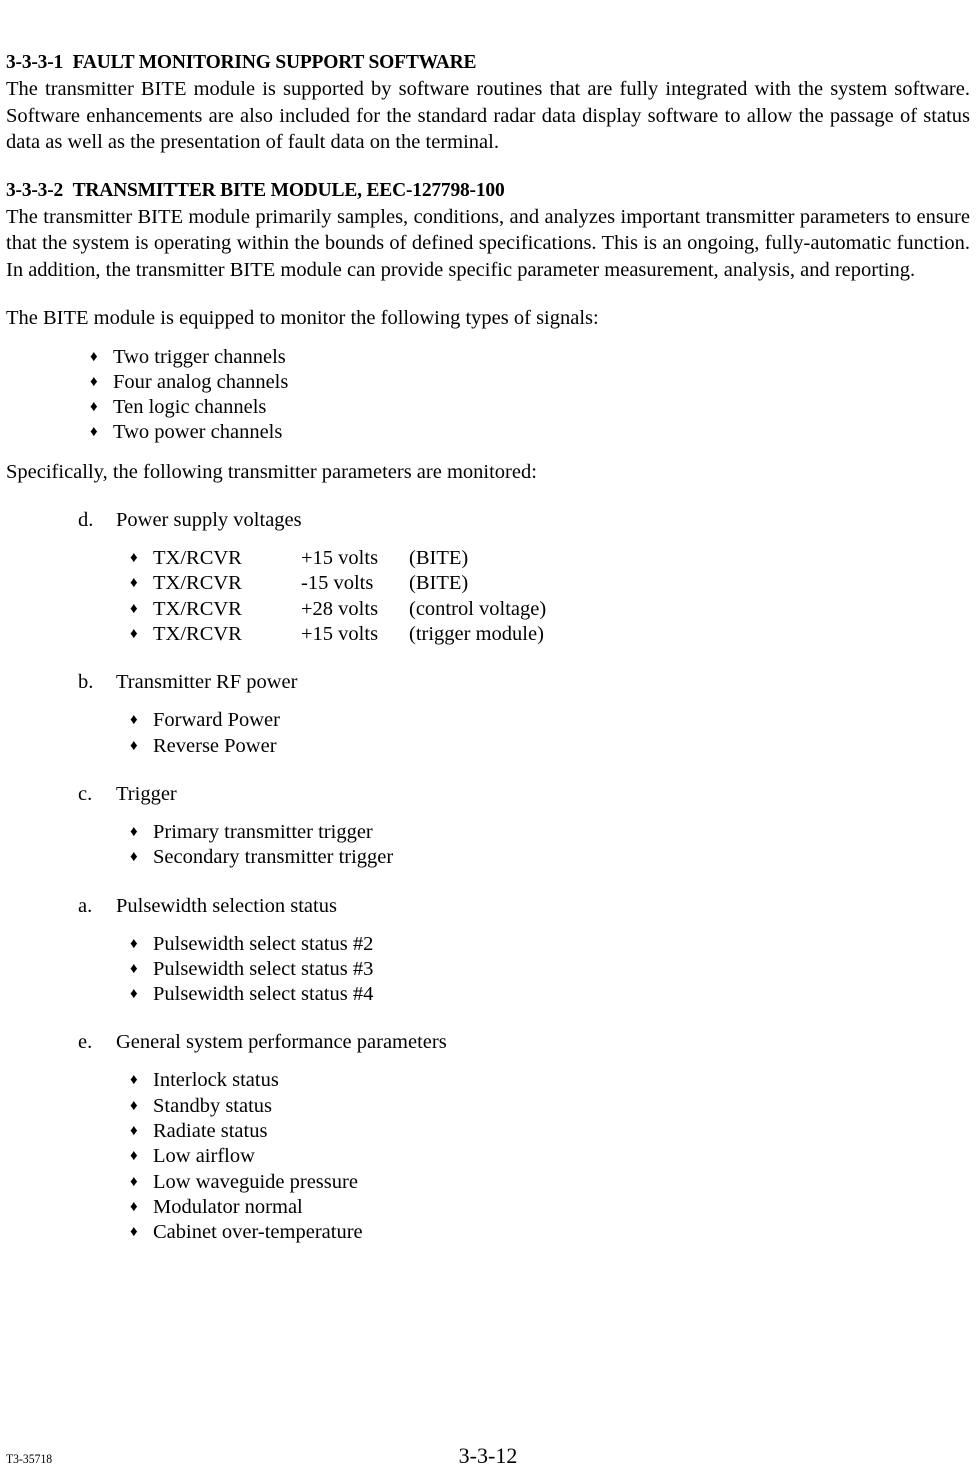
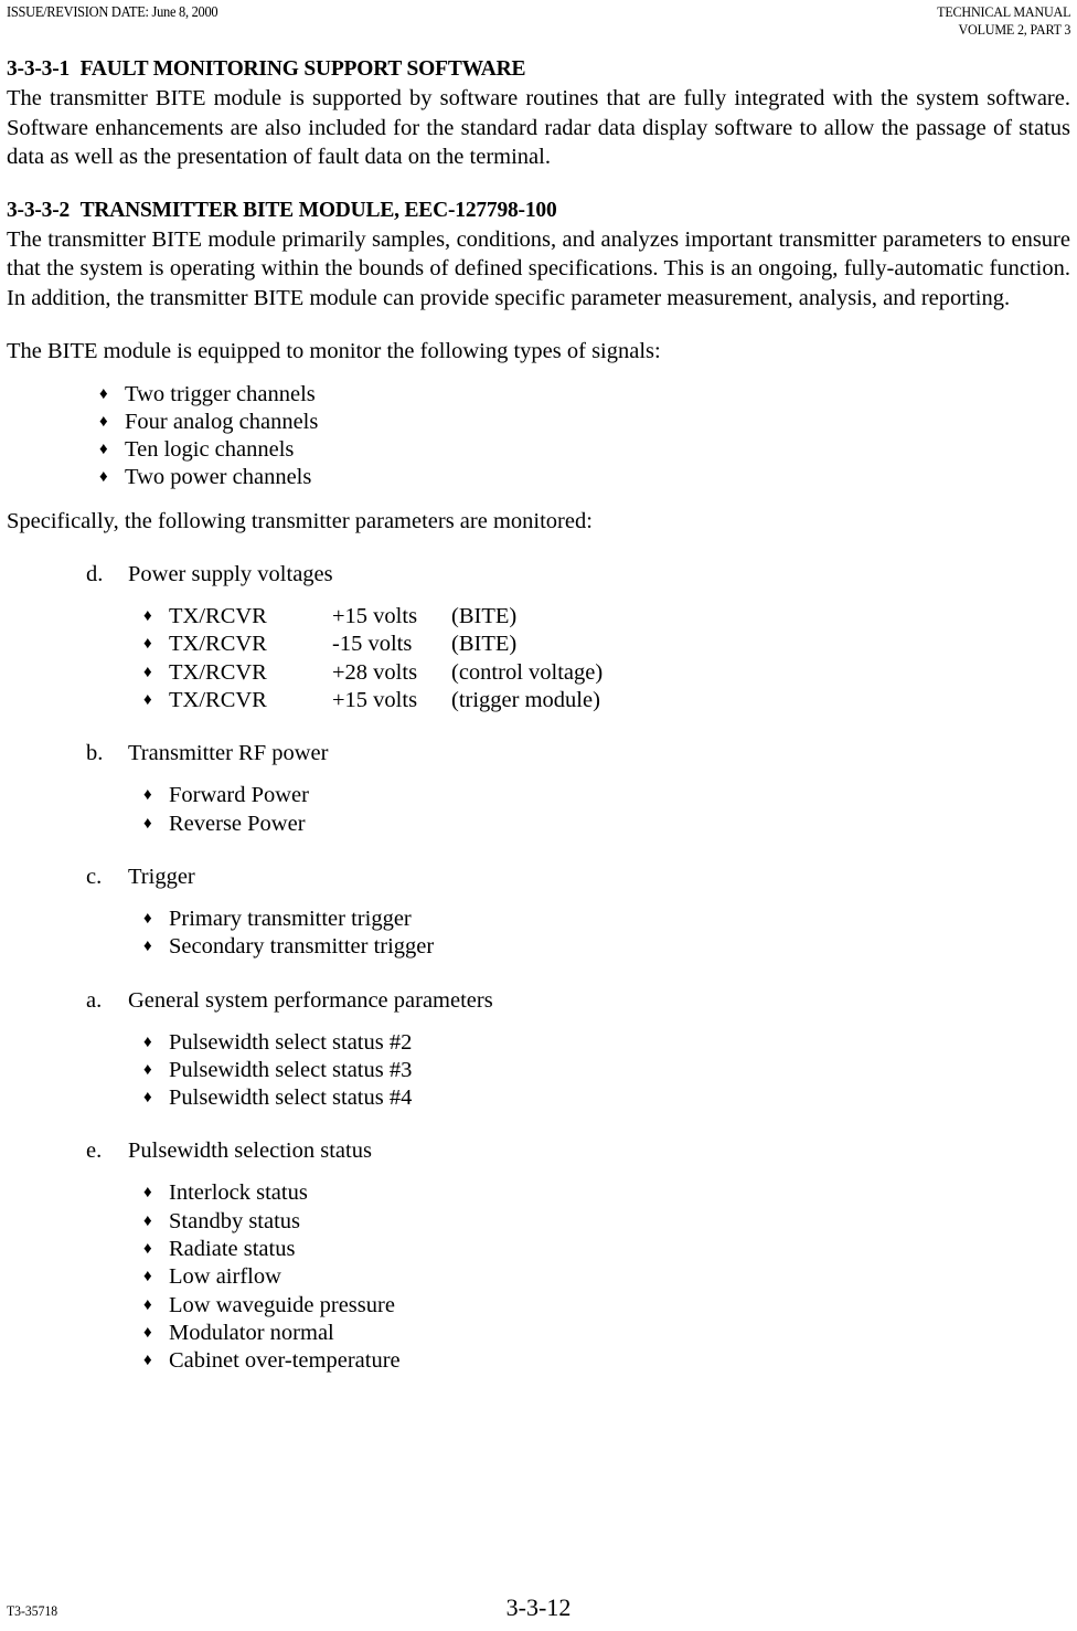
+ ISSUE/REVISION DATE: June 8, 2000
+ TECHNICAL MANUAL
+ VOLUME 2, PART 3
  3-3-3-1 FAULT MONITORING SUPPORT SOFTWARE
  The transmitter BITE module is supported by software routines that are fully integrated with the system software. Software enhancements are also included for the standard radar data display software to allow the passage of status data as well as the presentation of fault data on the terminal.
  3-3-3-2 TRANSMITTER BITE MODULE, EEC-127798-100
  The transmitter BITE module primarily samples, conditions, and analyzes important transmitter parameters to ensure that the system is operating within the bounds of defined specifications. This is an ongoing, fully-automatic function. In addition, the transmitter BITE module can provide specific parameter measurement, analysis, and reporting.
  The BITE module is equipped to monitor the following types of signals:
  ♦
  Two trigger channels
  ♦
  Four analog channels
  ♦
  Ten logic channels
  ♦
  Two power channels
  Specifically, the following transmitter parameters are monitored:
  d.
  Power supply voltages
  ♦
  TX/RCVR +15 volts (BITE)
  ♦
  TX/RCVR -15 volts (BITE)
  ♦
  TX/RCVR +28 volts (control voltage)
  ♦
  TX/RCVR +15 volts (trigger module)
  b.
  Transmitter RF power
  ♦
  Forward Power
  ♦
  Reverse Power
  c.
  Trigger
  ♦
  Primary transmitter trigger
  ♦
  Secondary transmitter trigger
  a.
- Pulsewidth selection status
+ General system performance parameters
  ♦
  Pulsewidth select status #2
  ♦
  Pulsewidth select status #3
  ♦
  Pulsewidth select status #4
  e.
- General system performance parameters
+ Pulsewidth selection status
  ♦
  Interlock status
  ♦
  Standby status
  ♦
  Radiate status
  ♦
  Low airflow
  ♦
  Low waveguide pressure
  ♦
  Modulator normal
  ♦
  Cabinet over-temperature
  T3-35718
  3-3-12
